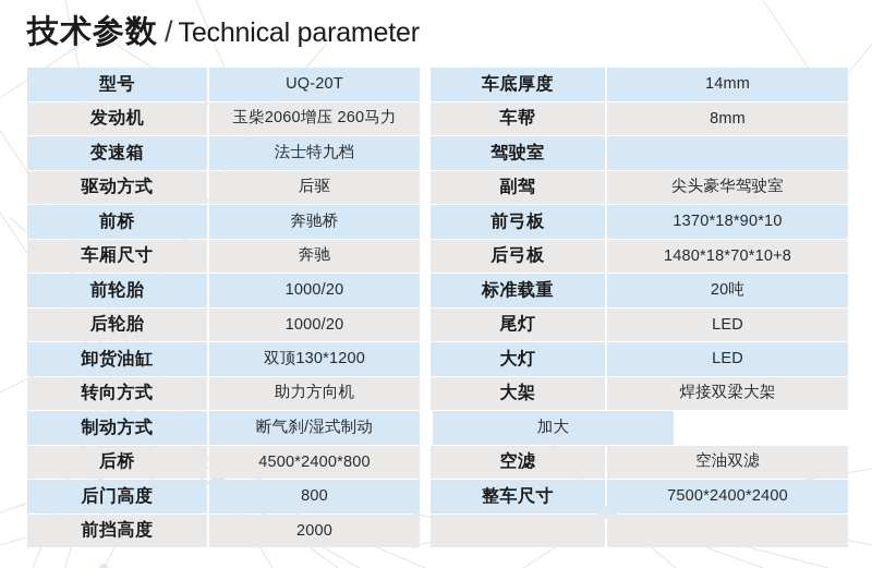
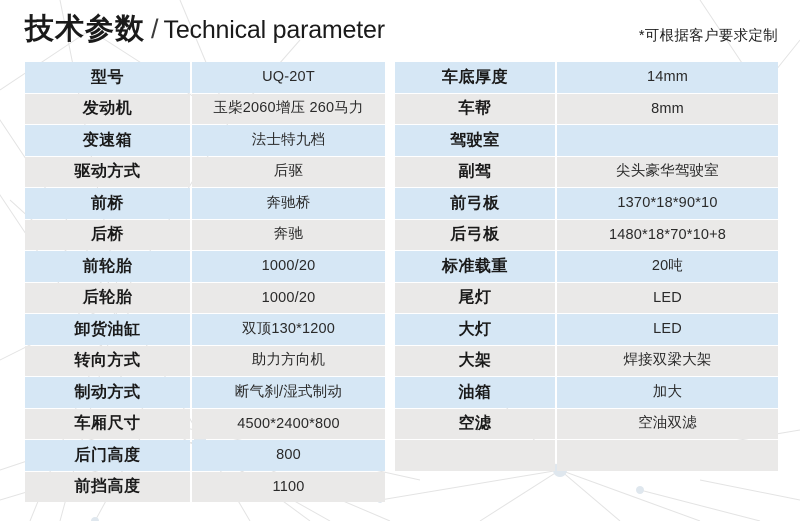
  技术参数 / Technical parameter
+ *可根据客户要求定制
  型号
  UQ-20T
  发动机
  玉柴2060增压 260马力
  变速箱
  法士特九档
  驱动方式
  后驱
  前桥
  奔驰桥
- 车厢尺寸
+ 后桥
  奔驰
  前轮胎
  1000/20
  后轮胎
  1000/20
  卸货油缸
  双顶130*1200
  转向方式
  助力方向机
  制动方式
  断气刹/湿式制动
- 后桥
+ 车厢尺寸
  4500*2400*800
  后门高度
  800
  前挡高度
- 2000
+ 1100
  车底厚度
  14mm
  车帮
  8mm
  驾驶室
  副驾
  尖头豪华驾驶室
  前弓板
  1370*18*90*10
  后弓板
  1480*18*70*10+8
  标准载重
  20吨
  尾灯
  LED
  大灯
  LED
  大架
  焊接双梁大架
+ 油箱
  加大
  空滤
  空油双滤
- 整车尺寸
- 7500*2400*2400
